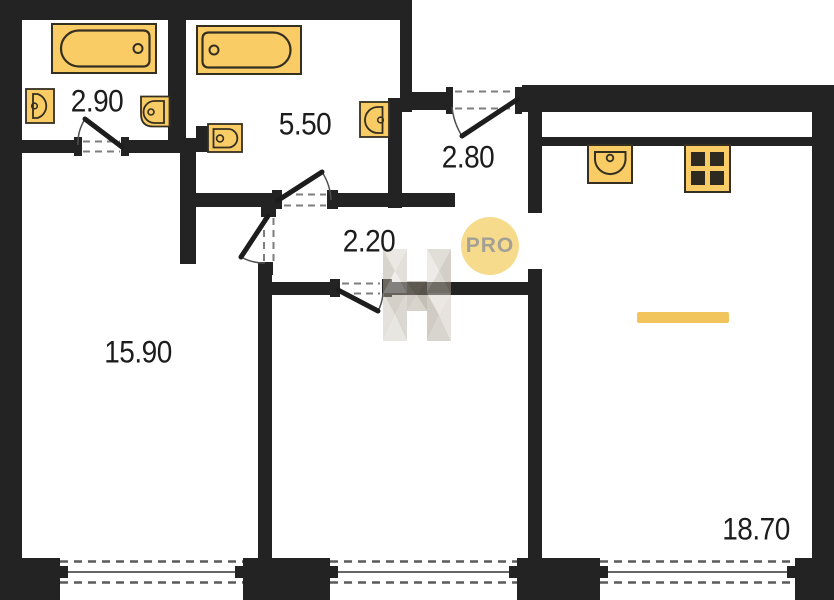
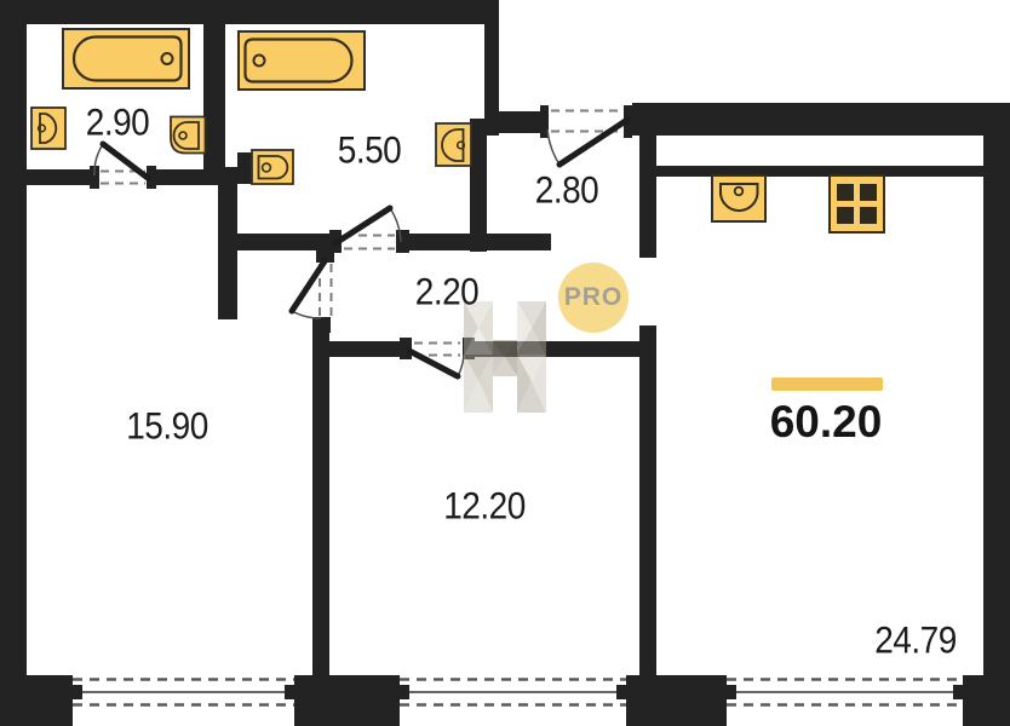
  2.90
  5.50
  2.80
  2.20
  15.90
+ 12.20
- 18.70
+ 24.79
+ 60.20
  PRO
